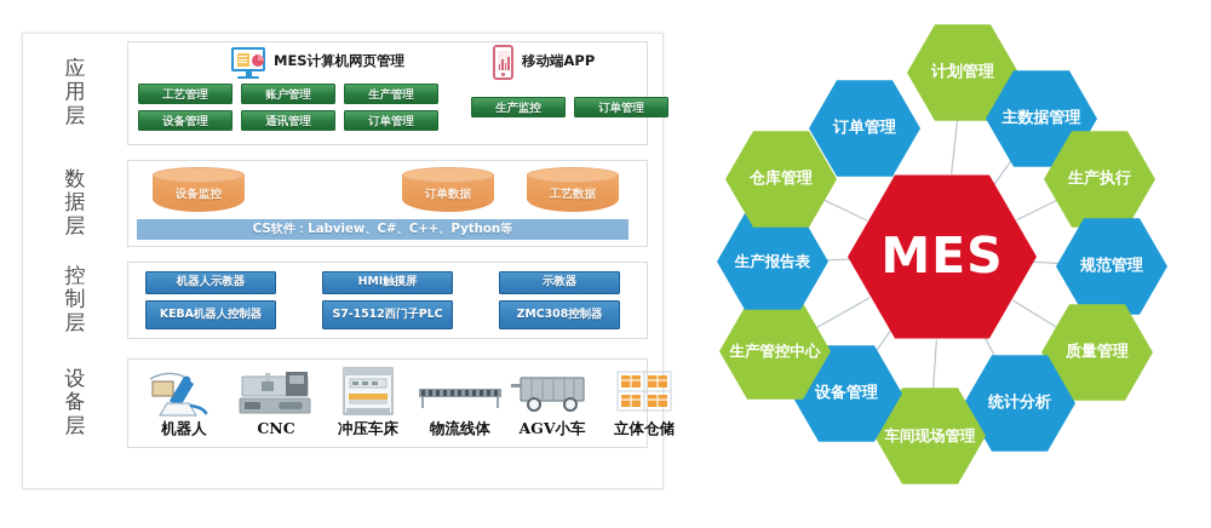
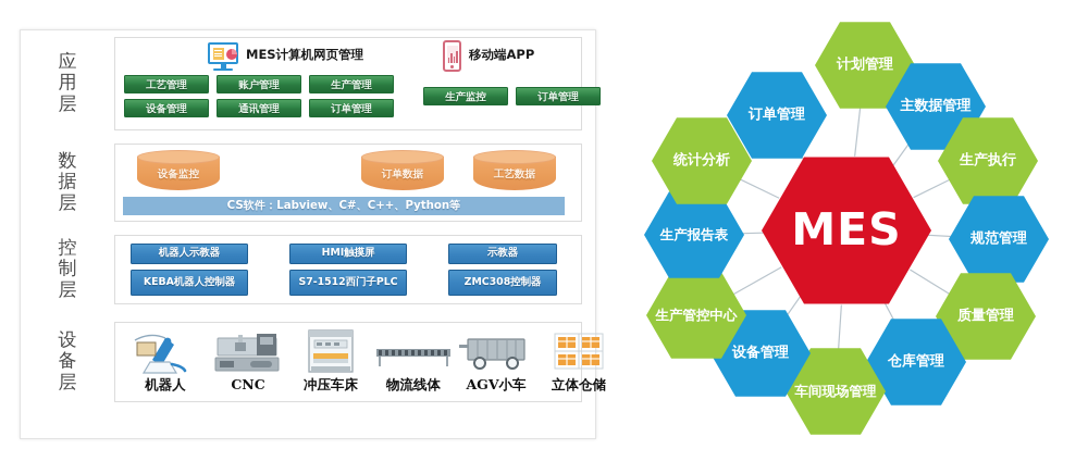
  应
  用
  层
  MES计算机网页管理
  移动端APP
  工艺管理
  账户管理
  生产管理
  设备管理
  通讯管理
  订单管理
  生产监控
  订单管理
  数
  据
  层
  设备监控
  订单数据
  工艺数据
  CS软件：Labview、C#、C++、Python等
  控
  制
  层
  机器人示教器
  HMI触摸屏
  示教器
  KEBA机器人控制器
  S7-1512西门子PLC
  ZMC308控制器
  设
  备
  层
  机器人
  CNC
  冲压车床
  物流线体
  AGV小车
  立体仓储
  计划管理
  主数据管理
  生产执行
  规范管理
  质量管理
- 统计分析
+ 仓库管理
  车间
  现场管理
  设备管理
  生产管控
  中心
  生产报告表
- 仓库管理
+ 统计分析
  订单管理
  MES
